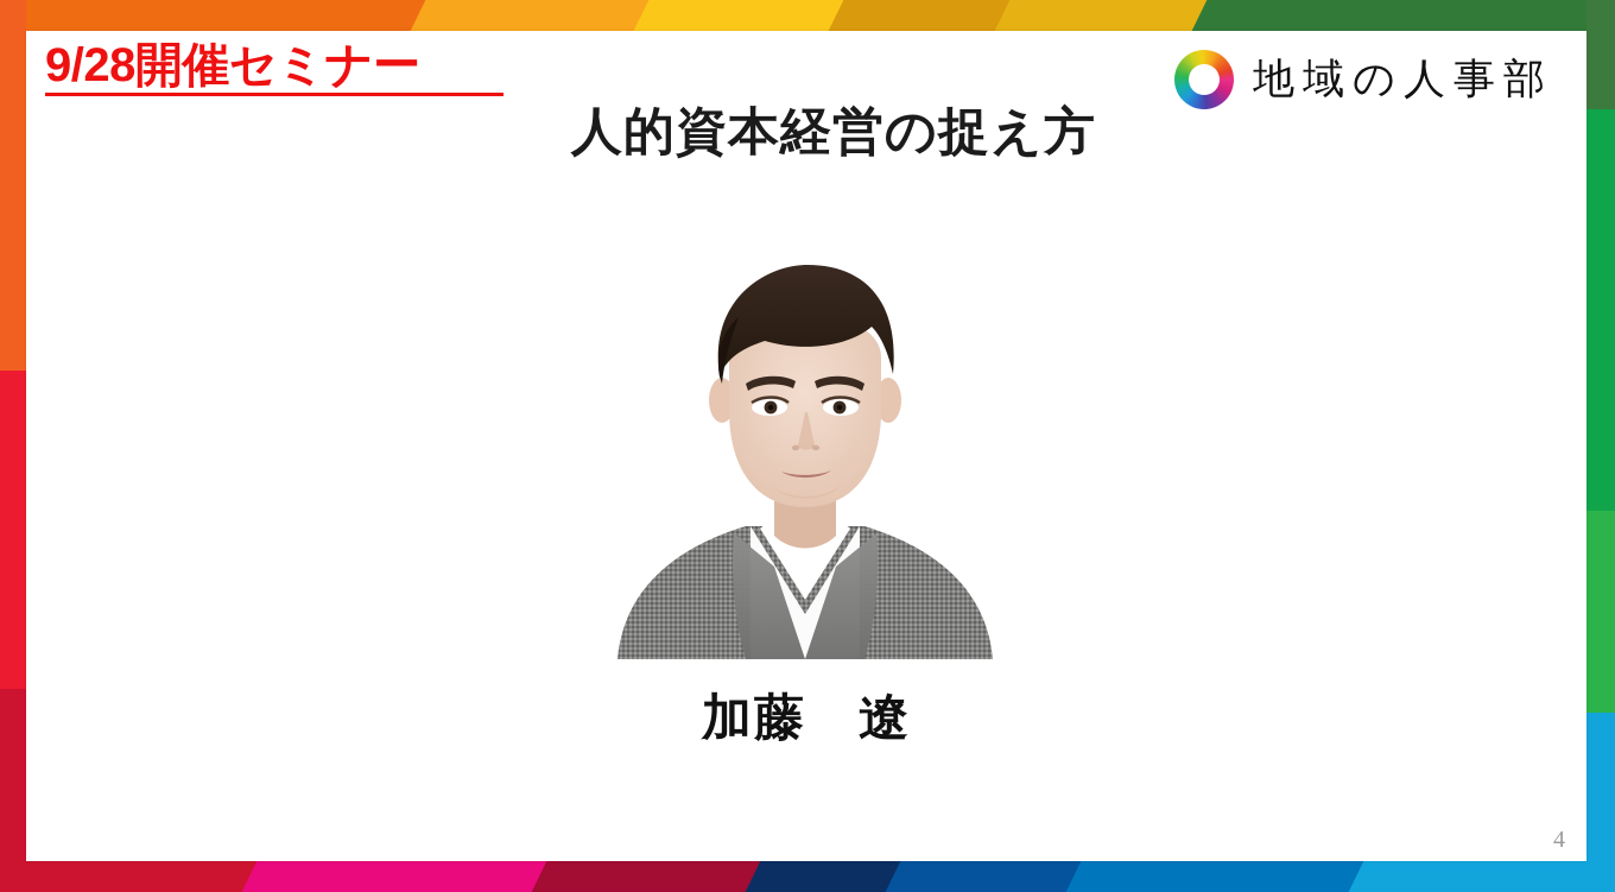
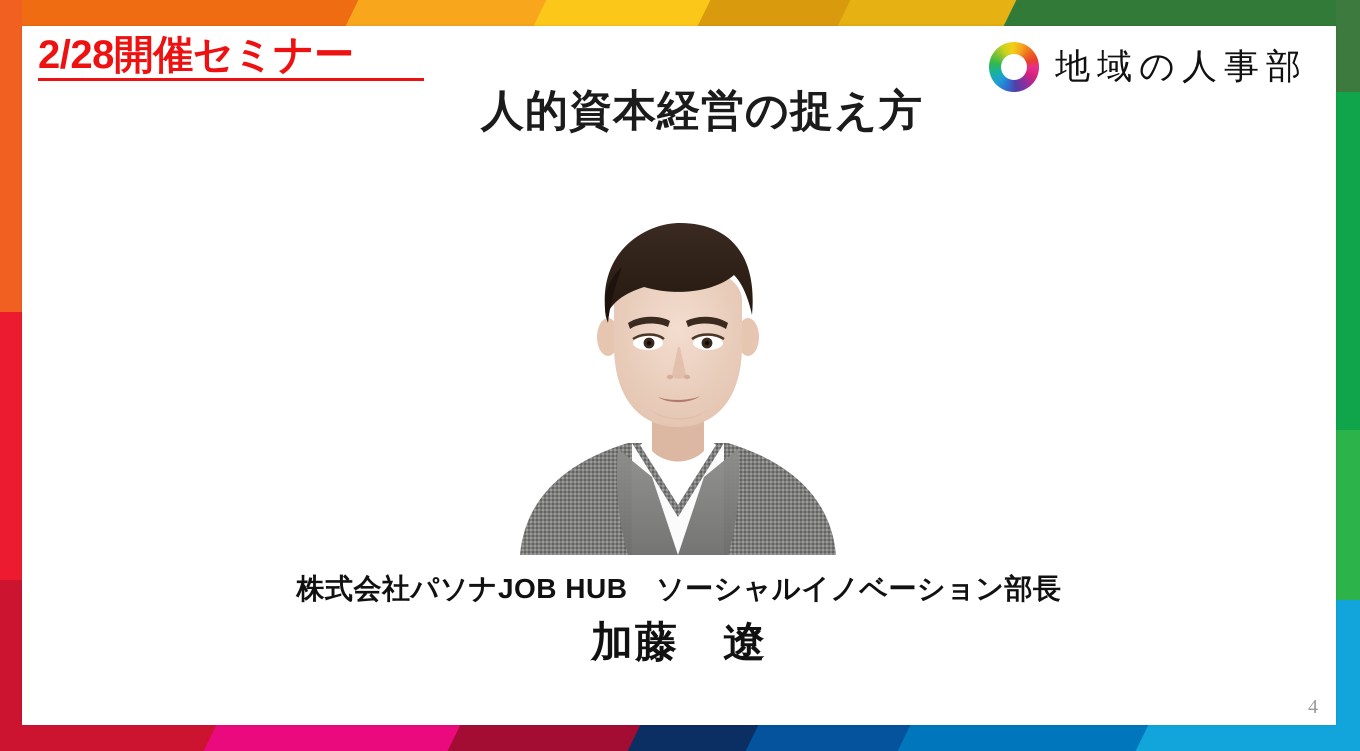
- 9/28開催セミナー
+ 2/28開催セミナー
  人的資本経営の捉え方
  地域の人事部
+ 株式会社パソナJOB HUB ソーシャルイノベーション部長
  加藤 遼
  4
